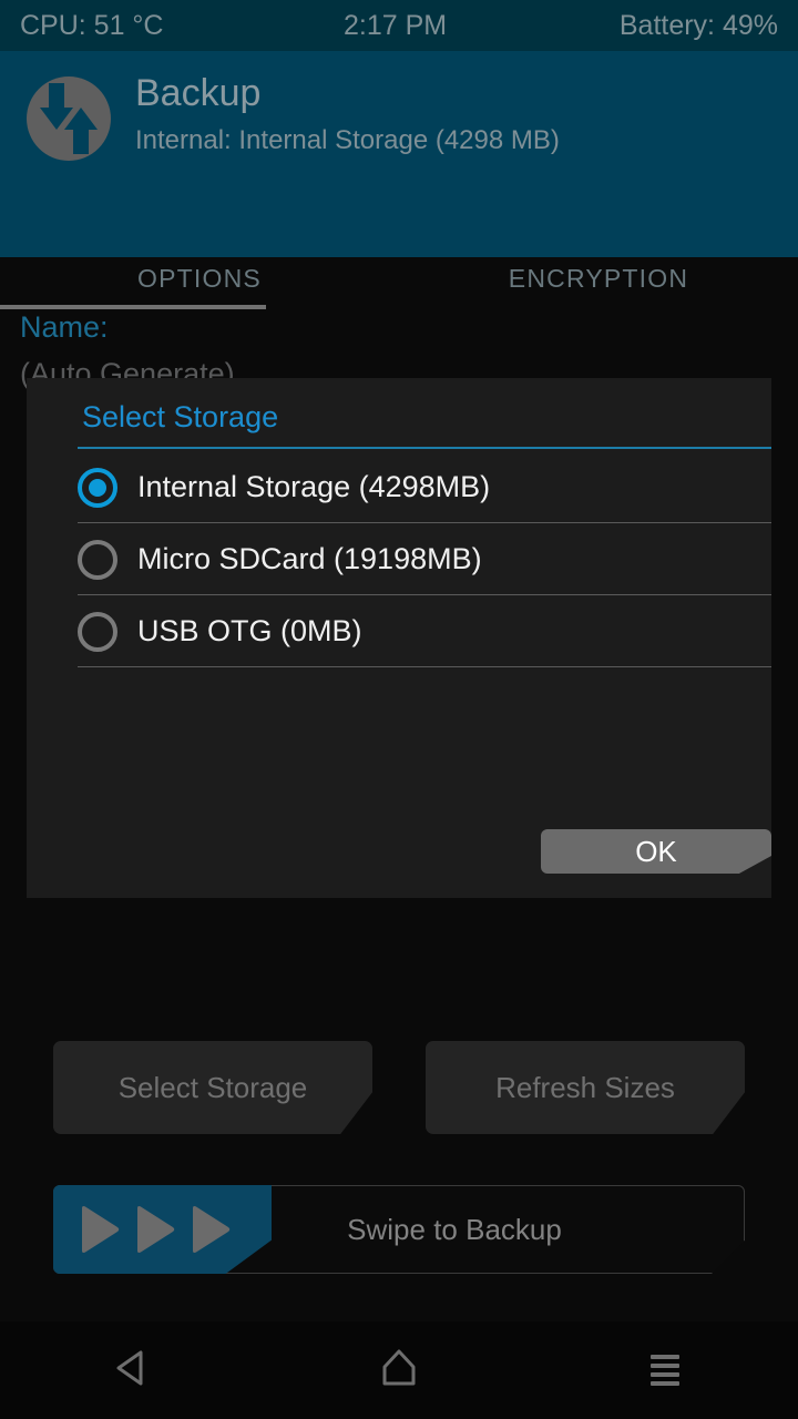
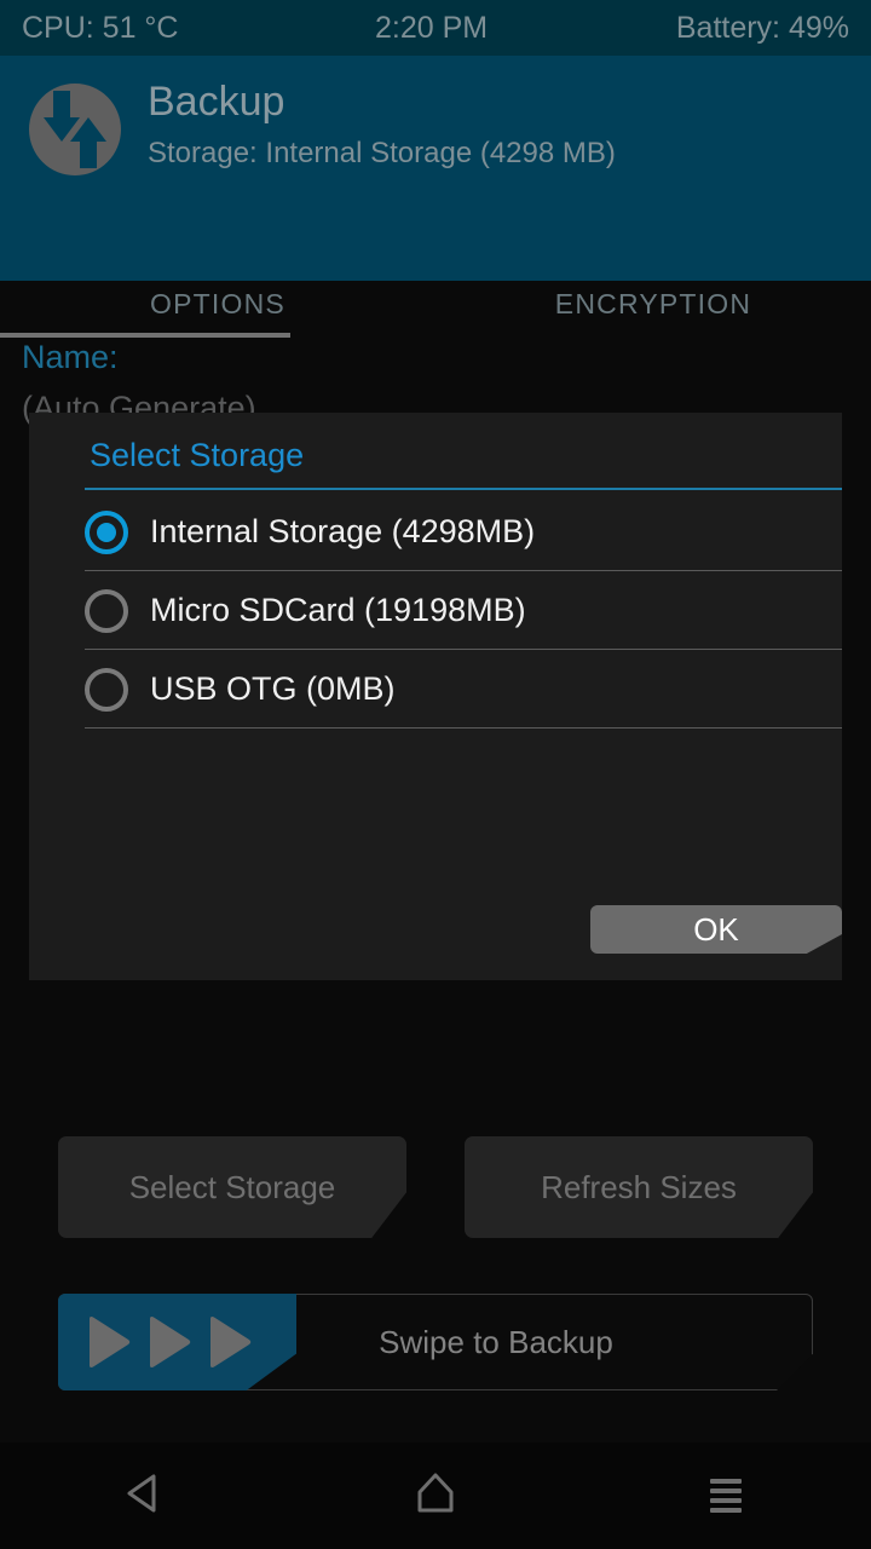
  CPU: 51 °C
- 2:17 PM
+ 2:20 PM
  Battery: 49%
  Backup
- Internal: Internal Storage (4298 MB)
+ Storage: Internal Storage (4298 MB)
  OPTIONS
  ENCRYPTION
  Name:
  (Auto Generate)
  Select Storage
  Internal Storage (4298MB)
  Micro SDCard (19198MB)
  USB OTG (0MB)
  OK
  Select Storage
  Refresh Sizes
  Swipe to Backup
